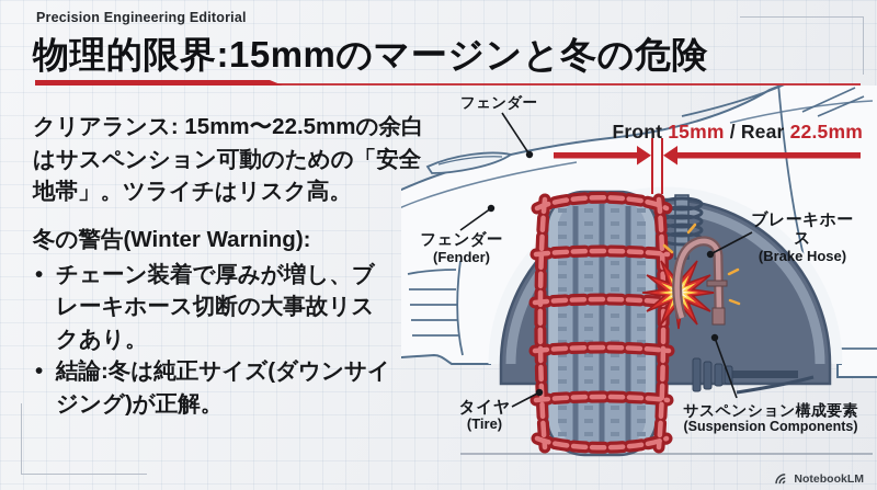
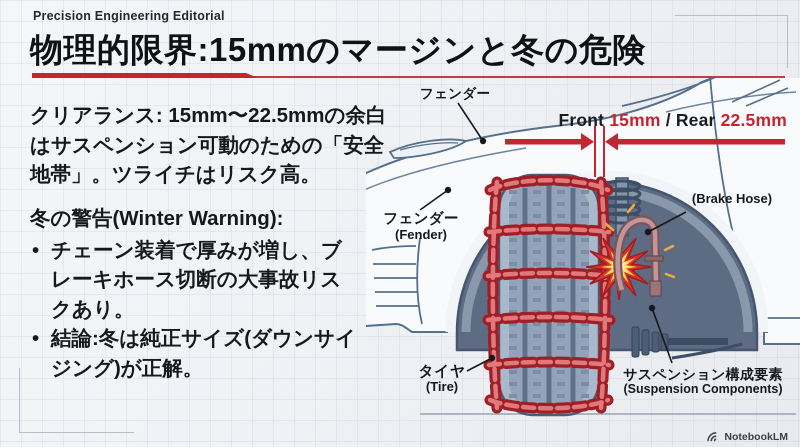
  Precision Engineering Editorial
  物理的限界:15mmのマージンと冬の危険
  クリアランス: 15mm〜22.5mmの余白はサスペンション可動のための「安全地帯」。ツライチはリスク高。
  冬の警告(Winter Warning):
  チェーン装着で厚みが増し、ブレーキホース切断の大事故リスクあり。
  結論:冬は純正サイズ(ダウンサイジング)が正解。
  フェンダー
  フェンダー
  (Fender)
- ブレーキホース
  (Brake Hose)
  タイヤ
  (Tire)
  サスペンション構成要素
  (Suspension Components)
  Front 15mm / Rear 22.5mm
  NotebookLM
